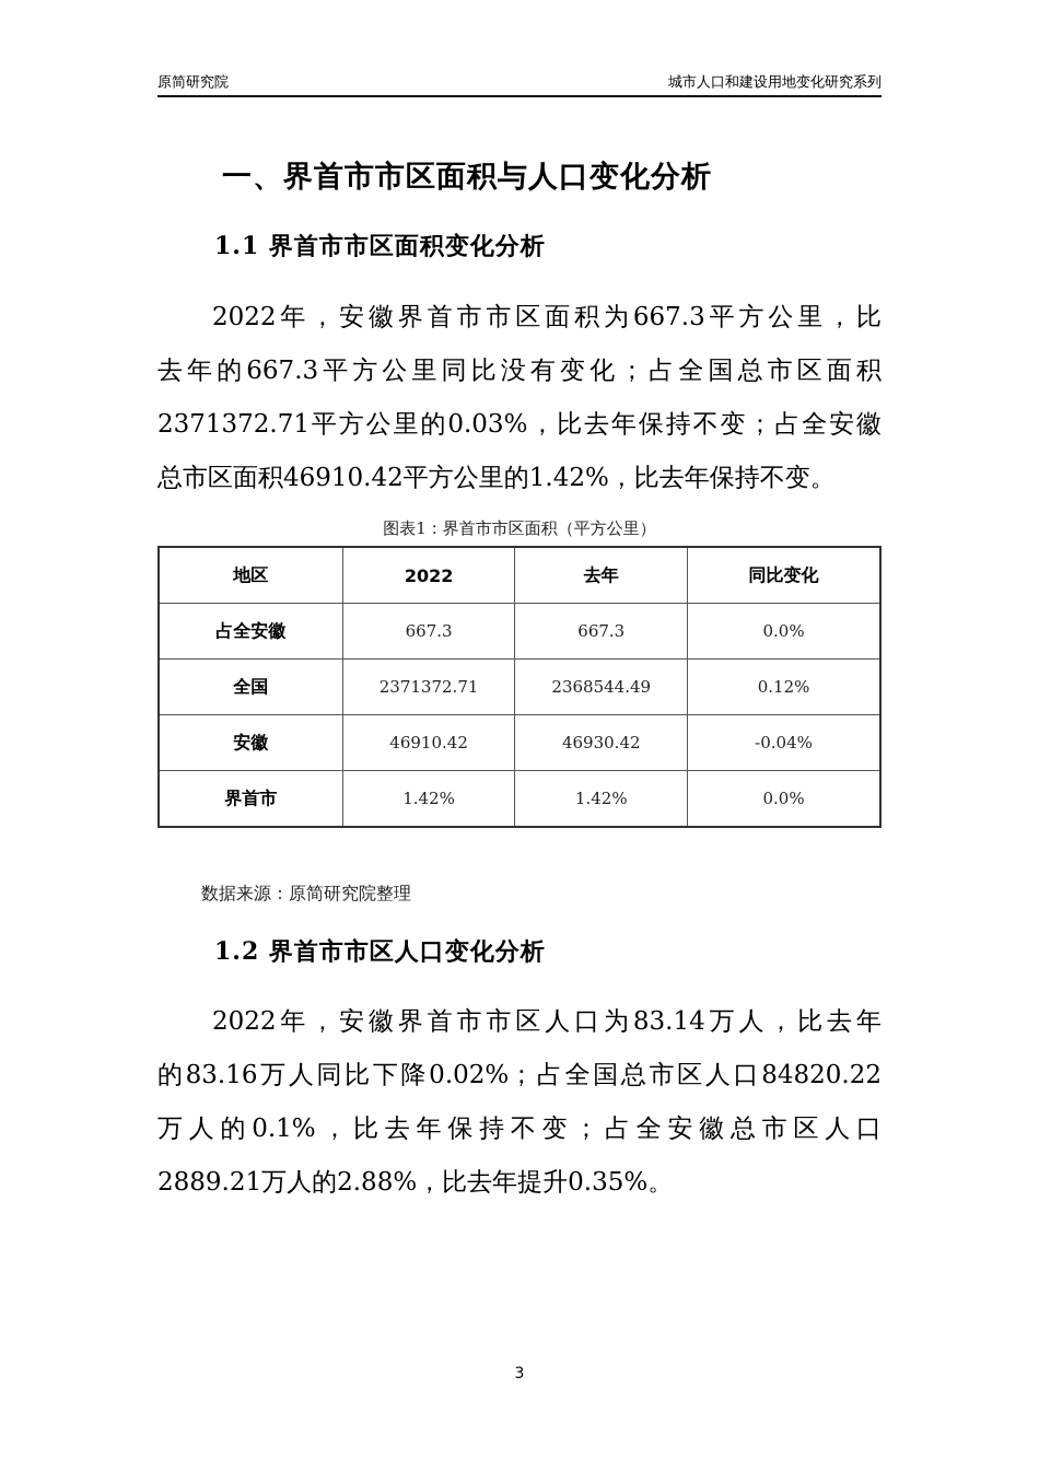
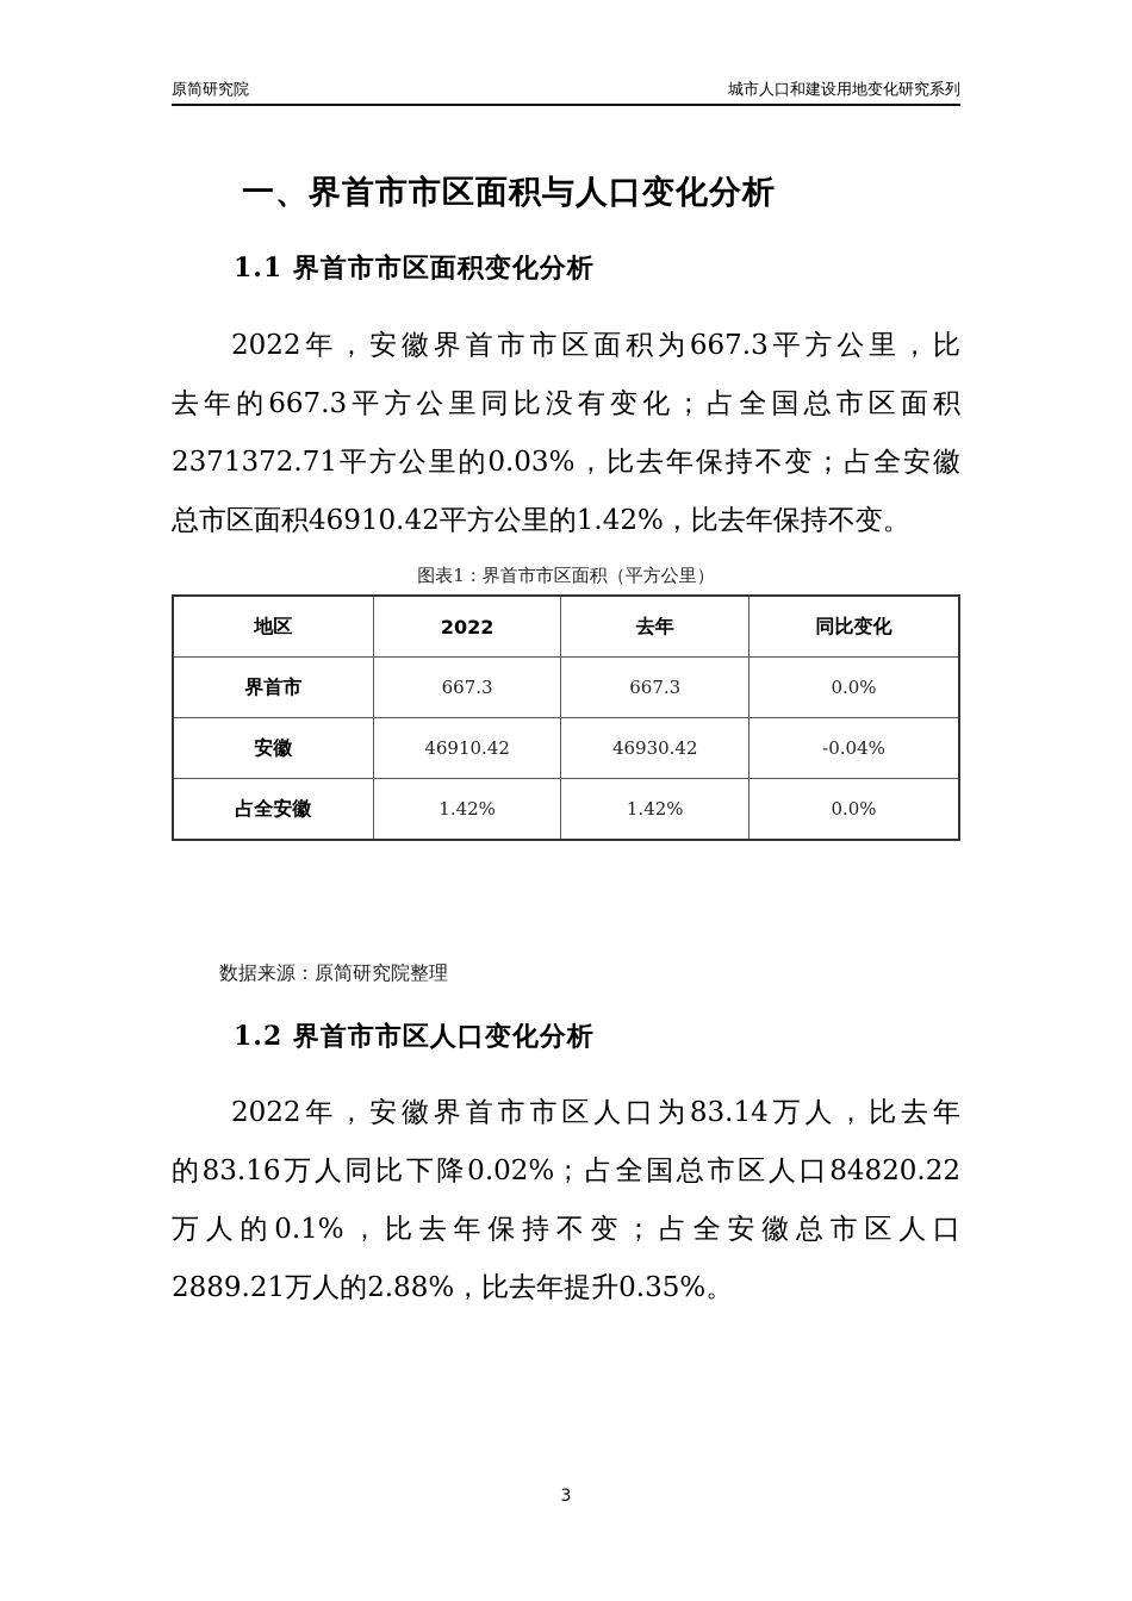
  原简研究院
  城市人口和建设用地变化研究系列
  一、界首市市区面积与人口变化分析
  1.1 界首市市区面积变化分析
  2022年，安徽界首市市区面积为667.3平方公里，比
  去年的667.3平方公里同比没有变化；占全国总市区面积
  2371372.71平方公里的0.03%，比去年保持不变；占全安徽
  总市区面积46910.42平方公里的1.42%，比去年保持不变。
  图表1：界首市市区面积（平方公里）
  地区	2022	去年	同比变化
- 占全安徽	667.3	667.3	0.0%
+ 界首市	667.3	667.3	0.0%
- 全国	2371372.71	2368544.49	0.12%
  安徽	46910.42	46930.42	-0.04%
- 界首市	1.42%	1.42%	0.0%
+ 占全安徽	1.42%	1.42%	0.0%
  数据来源：原简研究院整理
  1.2 界首市市区人口变化分析
  2022年，安徽界首市市区人口为83.14万人，比去年
  的83.16万人同比下降0.02%；占全国总市区人口84820.22
  万人的0.1%，比去年保持不变；占全安徽总市区人口
  2889.21万人的2.88%，比去年提升0.35%。
  3
